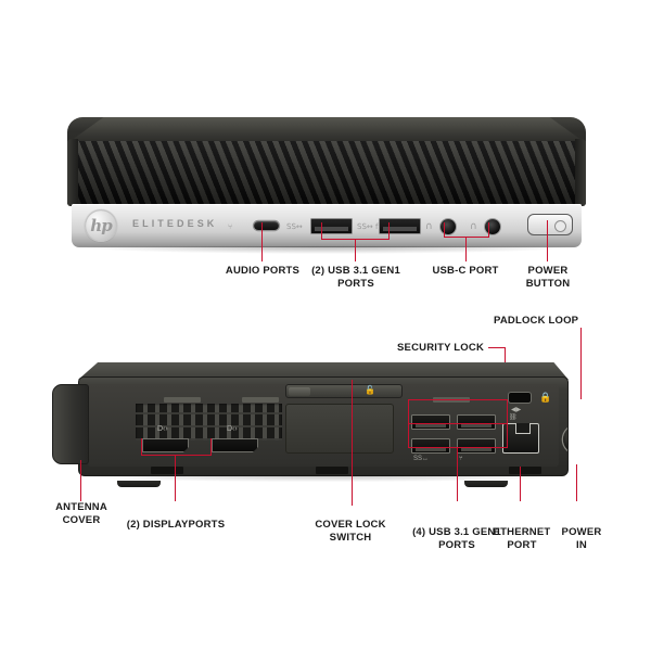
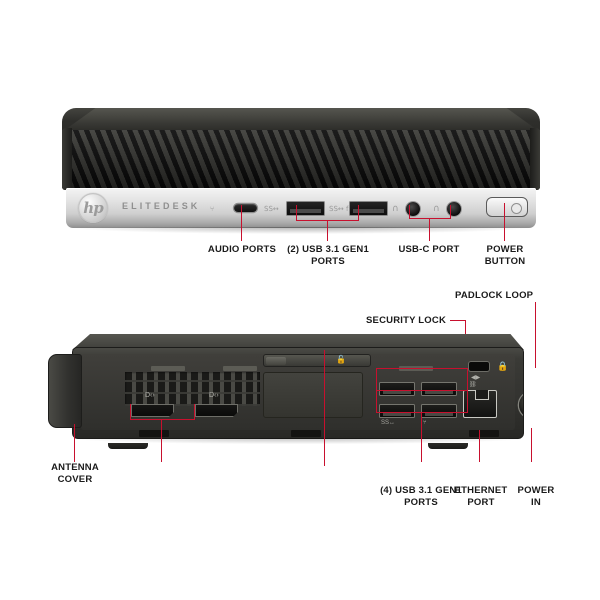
  hp
  ELITEDESK
  ⑂
  SS↔
  SS↔ f
  ∩
  ∩
  AUDIO PORTS
  (2) USB 3.1 GEN1
  PORTS
  USB-C PORT
  POWER
  BUTTON
  PADLOCK LOOP
  SECURITY LOCK
  🔒
  ANTENNA
  COVER
- (2) DISPLAYPORTS
- COVER LOCK
- SWITCH
  (4) USB 3.1 GEN1
  PORTS
  ETHERNET
  PORT
  POWER
  IN
